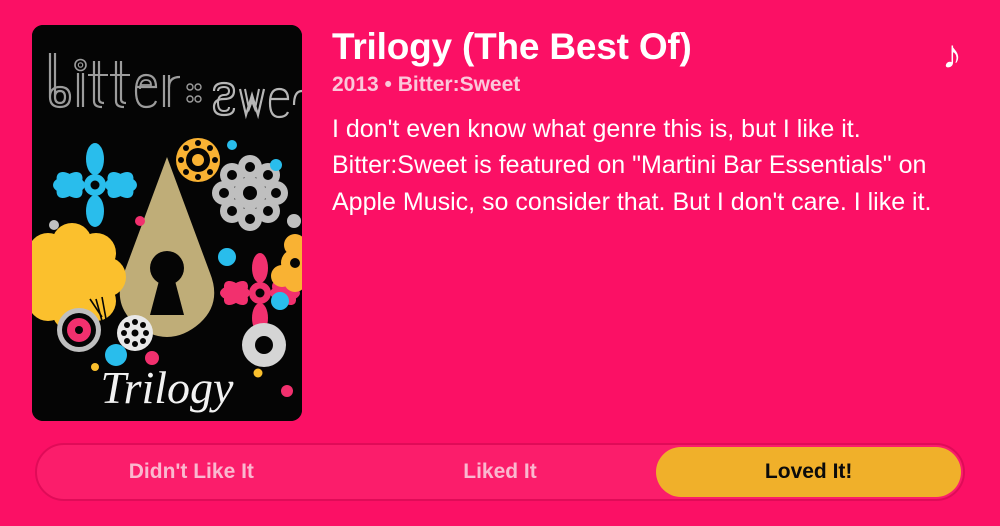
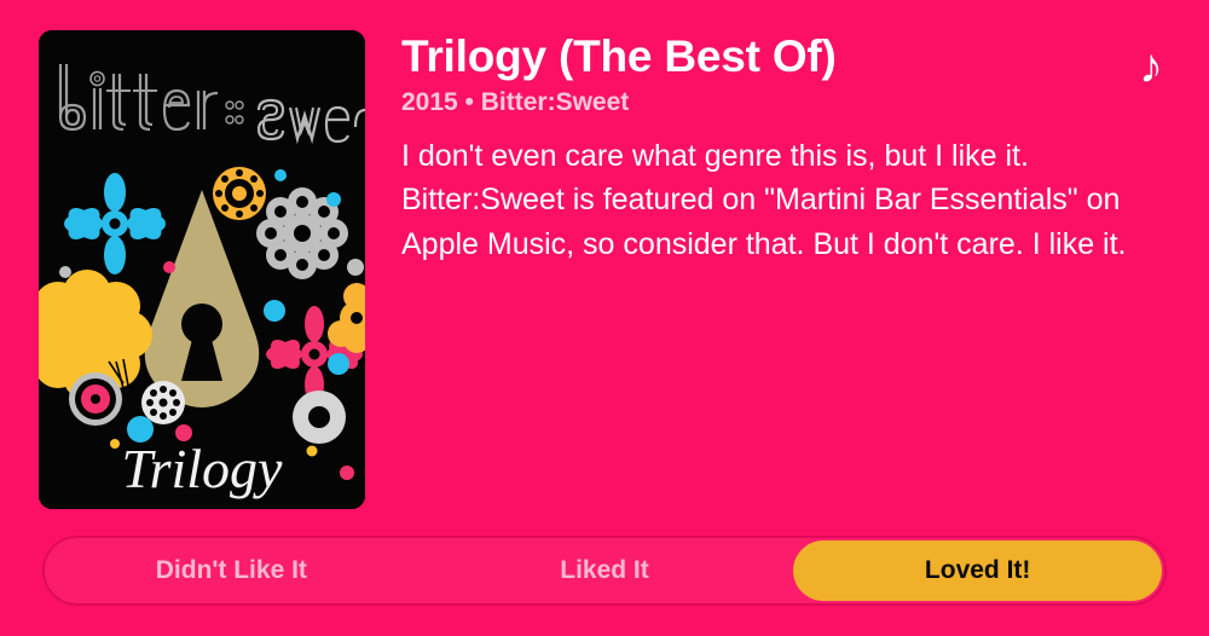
  Trilogy
  Trilogy (The Best Of)
- 2013 • Bitter:Sweet
+ 2015 • Bitter:Sweet
- I don't even know what genre this is, but I like it. Bitter:Sweet is featured on "Martini Bar Essentials" on Apple Music, so consider that. But I don't care. I like it.
+ I don't even care what genre this is, but I like it. Bitter:Sweet is featured on "Martini Bar Essentials" on Apple Music, so consider that. But I don't care. I like it.
  ♪
  Didn't Like It
  Liked It
  Loved It!
